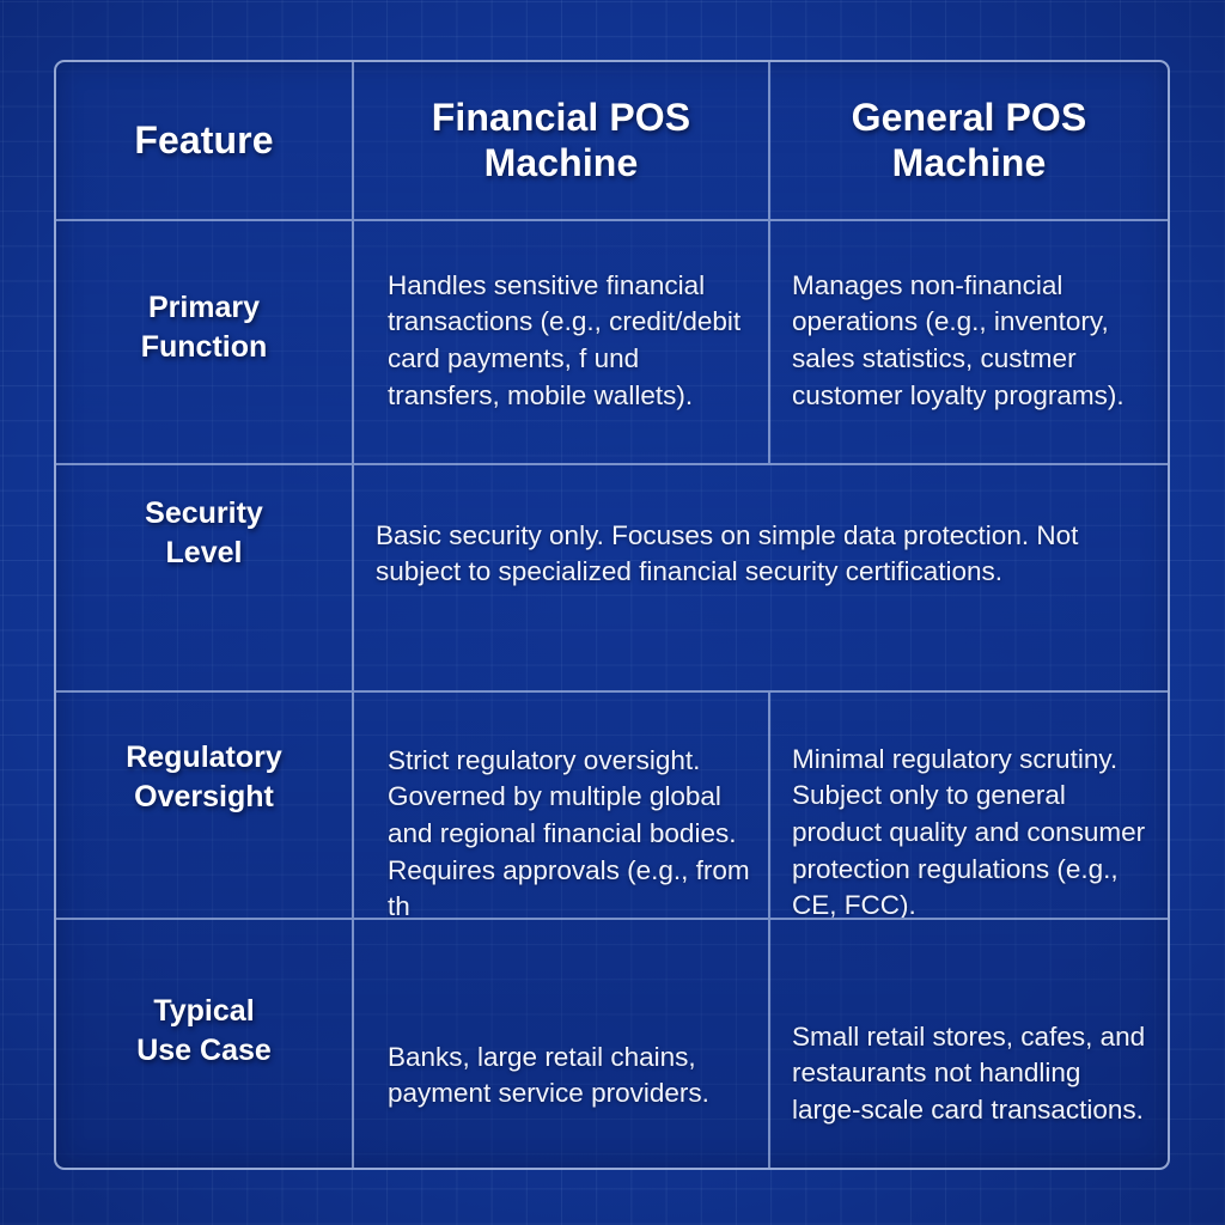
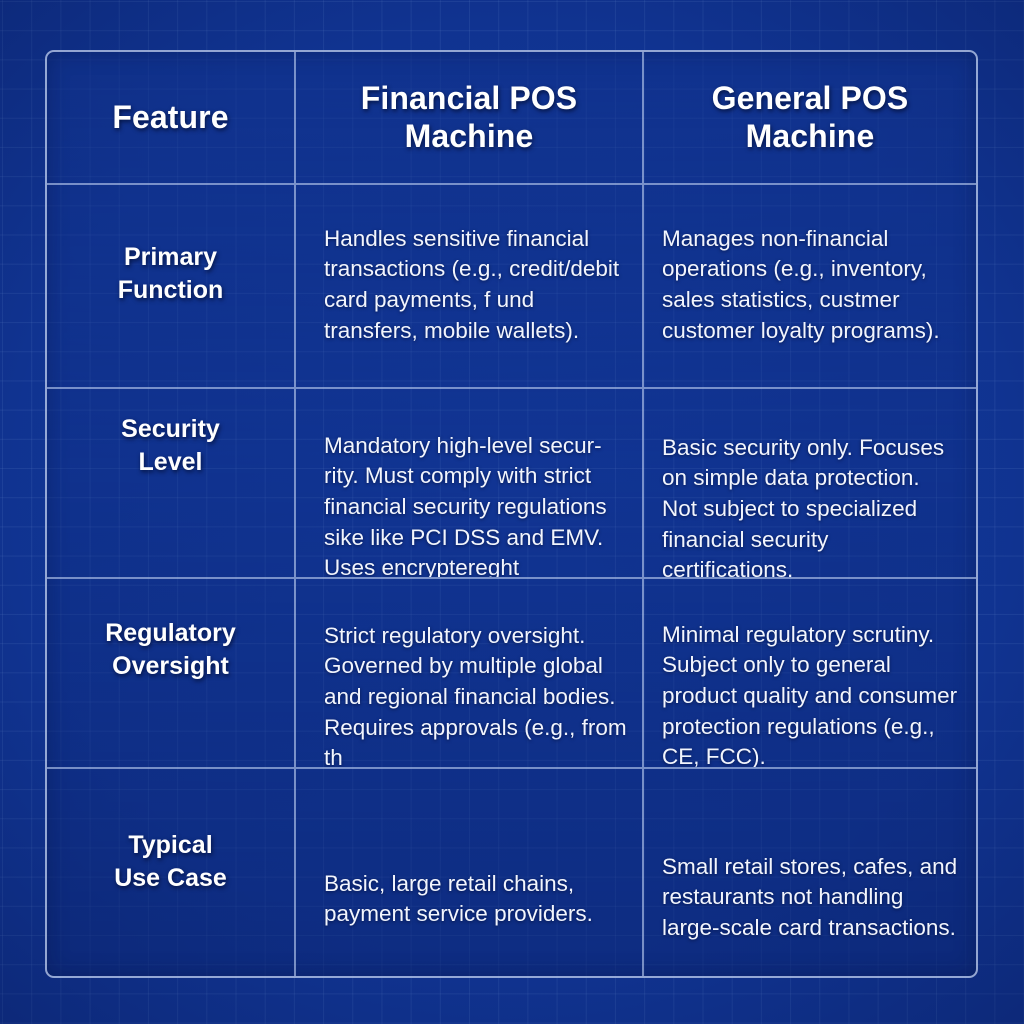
  Feature
  Financial POS
  Machine
  General POS
  Machine
  Primary
  Function
  Handles sensitive financial transactions (e.g., credit/debit card payments, f und transfers, mobile wallets).
  Manages non-financial operations (e.g., inventory, sales statistics, custmer customer loyalty programs).
  Security
  Level
+ Mandatory high-level secur-rity. Must comply with strict financial security regulations sike like PCI DSS and EMV. Uses encryptereght
  Basic security only. Focuses on simple data protection. Not subject to specialized financial security certifications.
  Regulatory
  Oversight
  Strict regulatory oversight. Governed by multiple global and regional financial bodies. Requires approvals (e.g., from th
  Minimal regulatory scrutiny. Subject only to general product quality and consumer protection regulations (e.g., CE, FCC).
  Typical
  Use Case
- Banks, large retail chains, payment service providers.
+ Basic, large retail chains, payment service providers.
  Small retail stores, cafes, and restaurants not handling large-scale card transactions.
